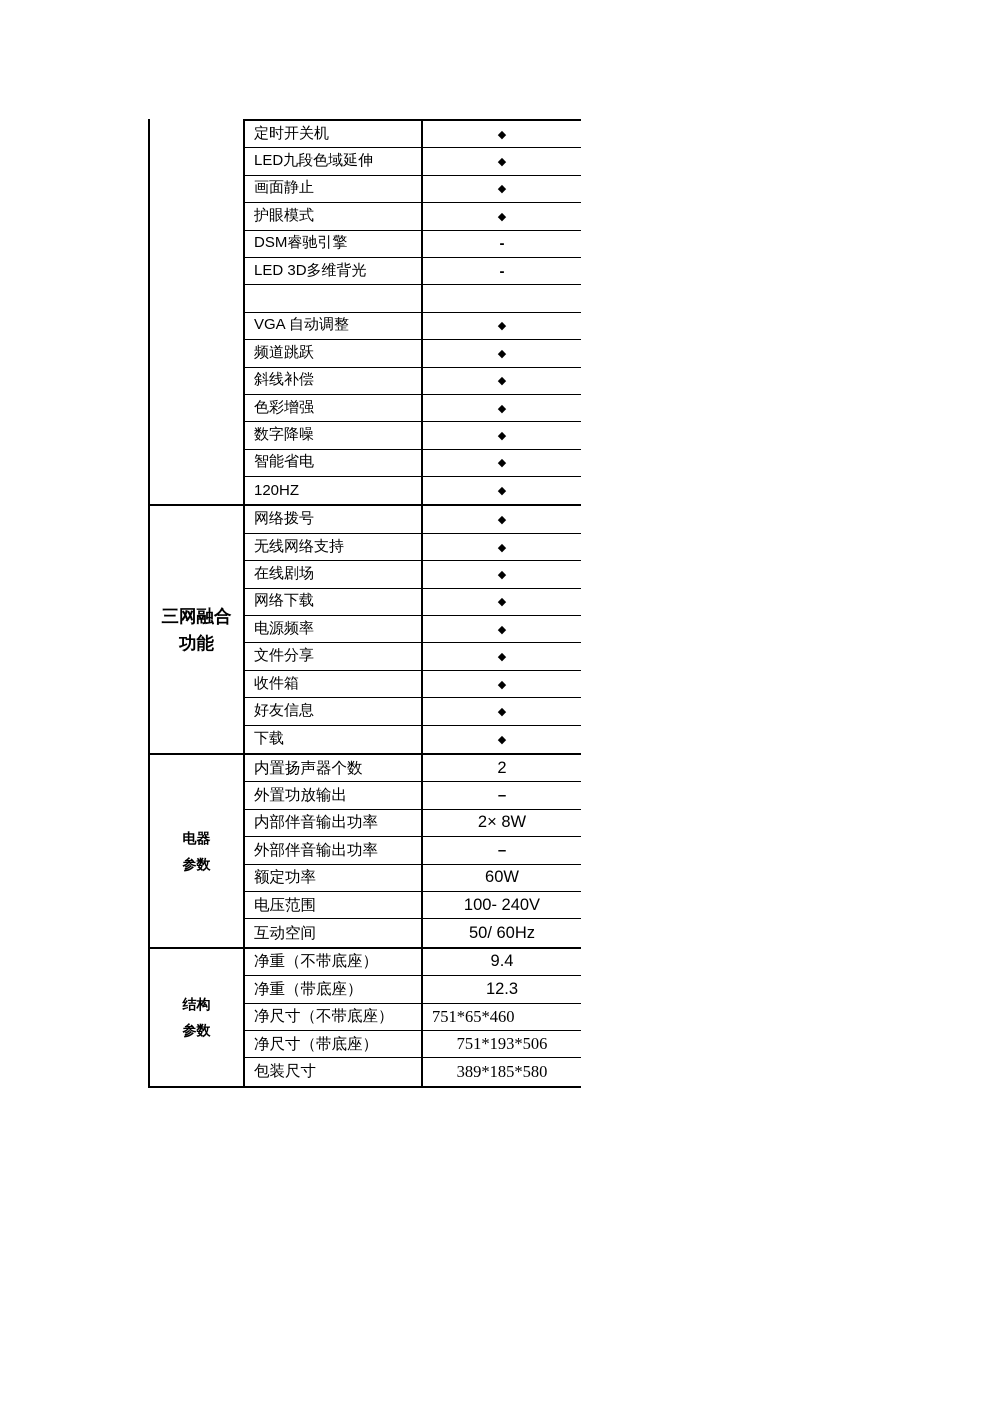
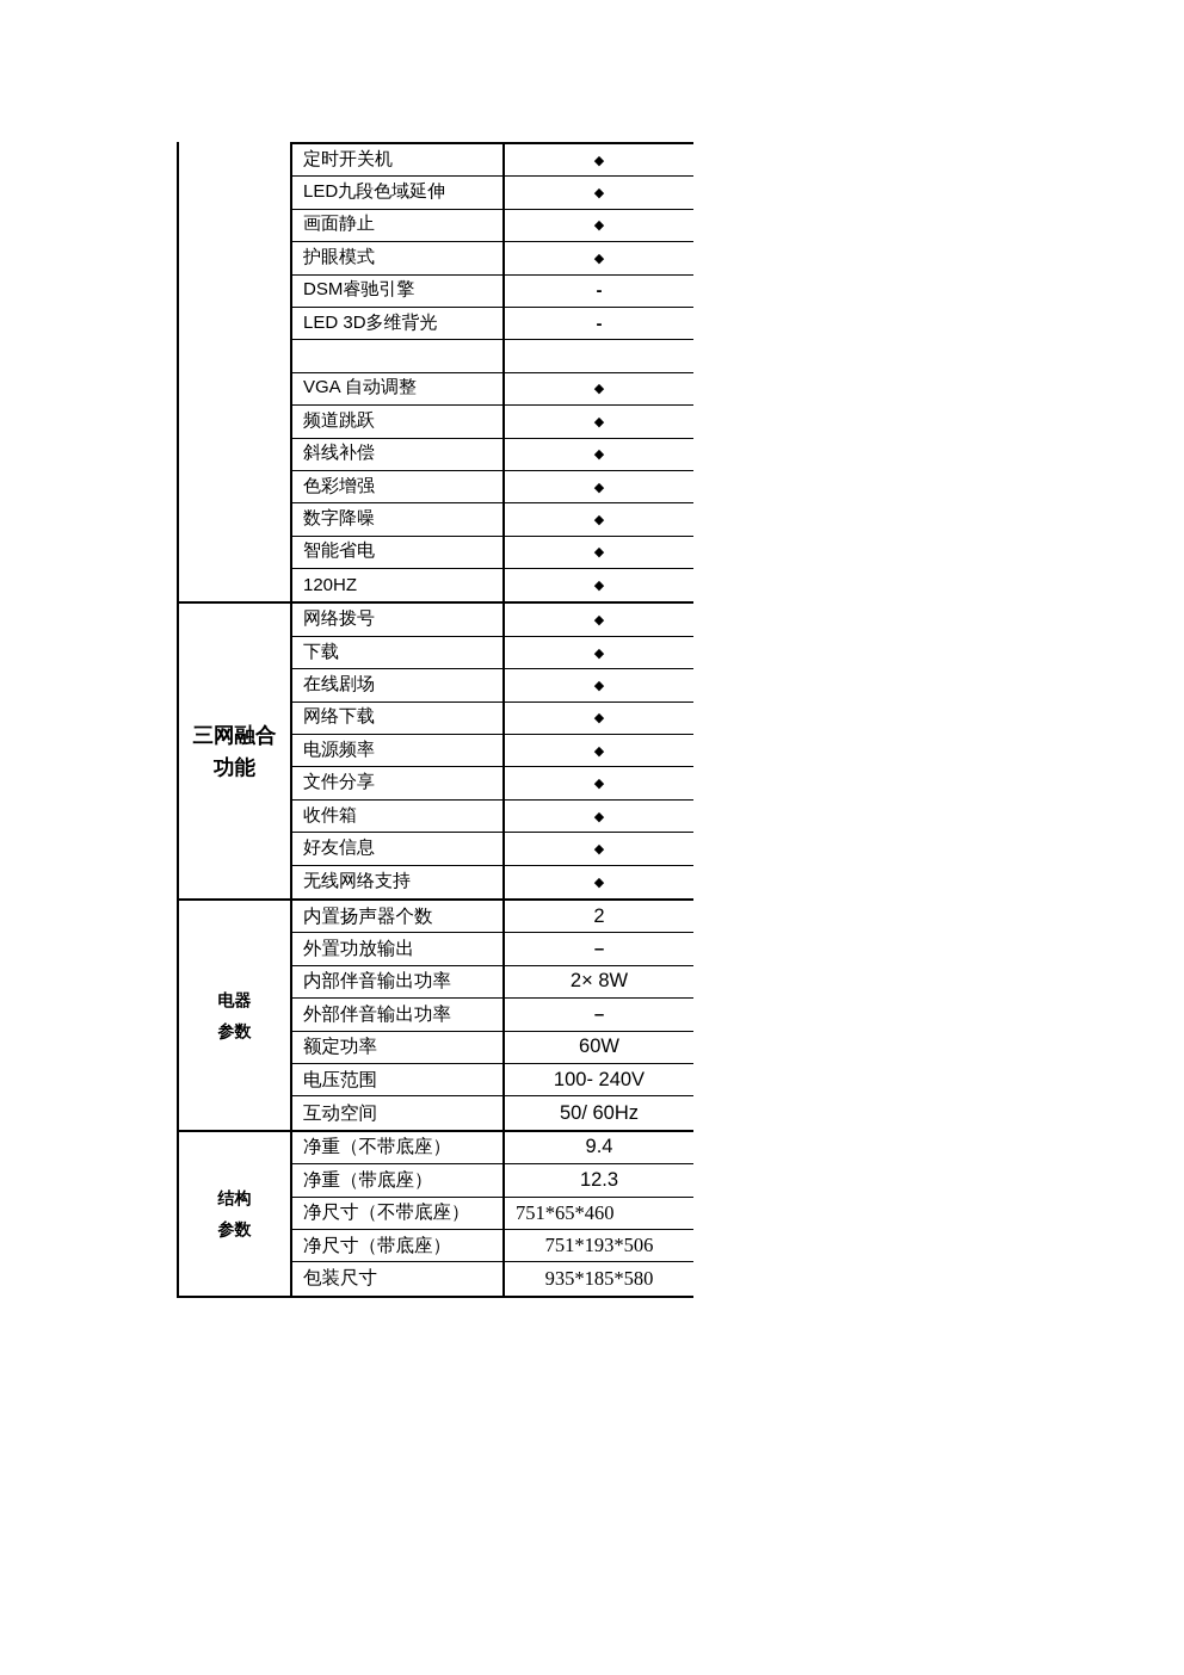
  定时开关机
  ◆
  LED九段色域延伸
  ◆
  画面静止
  ◆
  护眼模式
  ◆
  DSM睿驰引擎
  -
  LED 3D多维背光
  -
  VGA 自动调整
  ◆
  频道跳跃
  ◆
  斜线补偿
  ◆
  色彩增强
  ◆
  数字降噪
  ◆
  智能省电
  ◆
  120HZ
  ◆
  三网融合
  功能
  网络拨号
  ◆
- 无线网络支持
+ 下载
  ◆
  在线剧场
  ◆
  网络下载
  ◆
  电源频率
  ◆
  文件分享
  ◆
  收件箱
  ◆
  好友信息
  ◆
- 下载
+ 无线网络支持
  ◆
  电器
  参数
  内置扬声器个数
  2
  外置功放输出
  –
  内部伴音输出功率
  2× 8W
  外部伴音输出功率
  –
  额定功率
  60W
  电压范围
  100- 240V
  互动空间
  50/ 60Hz
  结构
  参数
  净重（不带底座）
  9.4
  净重（带底座）
  12.3
  净尺寸（不带底座）
  751*65*460
  净尺寸（带底座）
  751*193*506
  包装尺寸
- 389*185*580
+ 935*185*580
